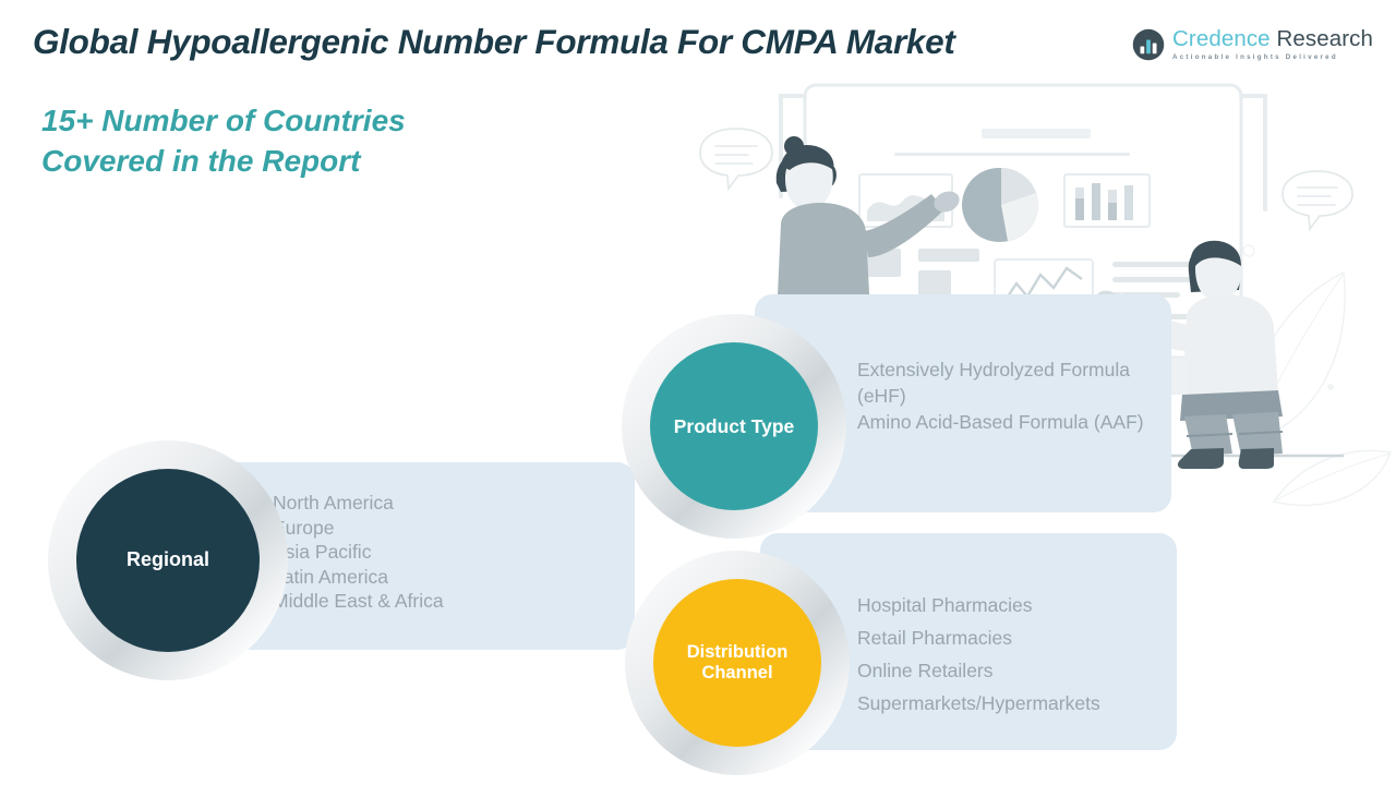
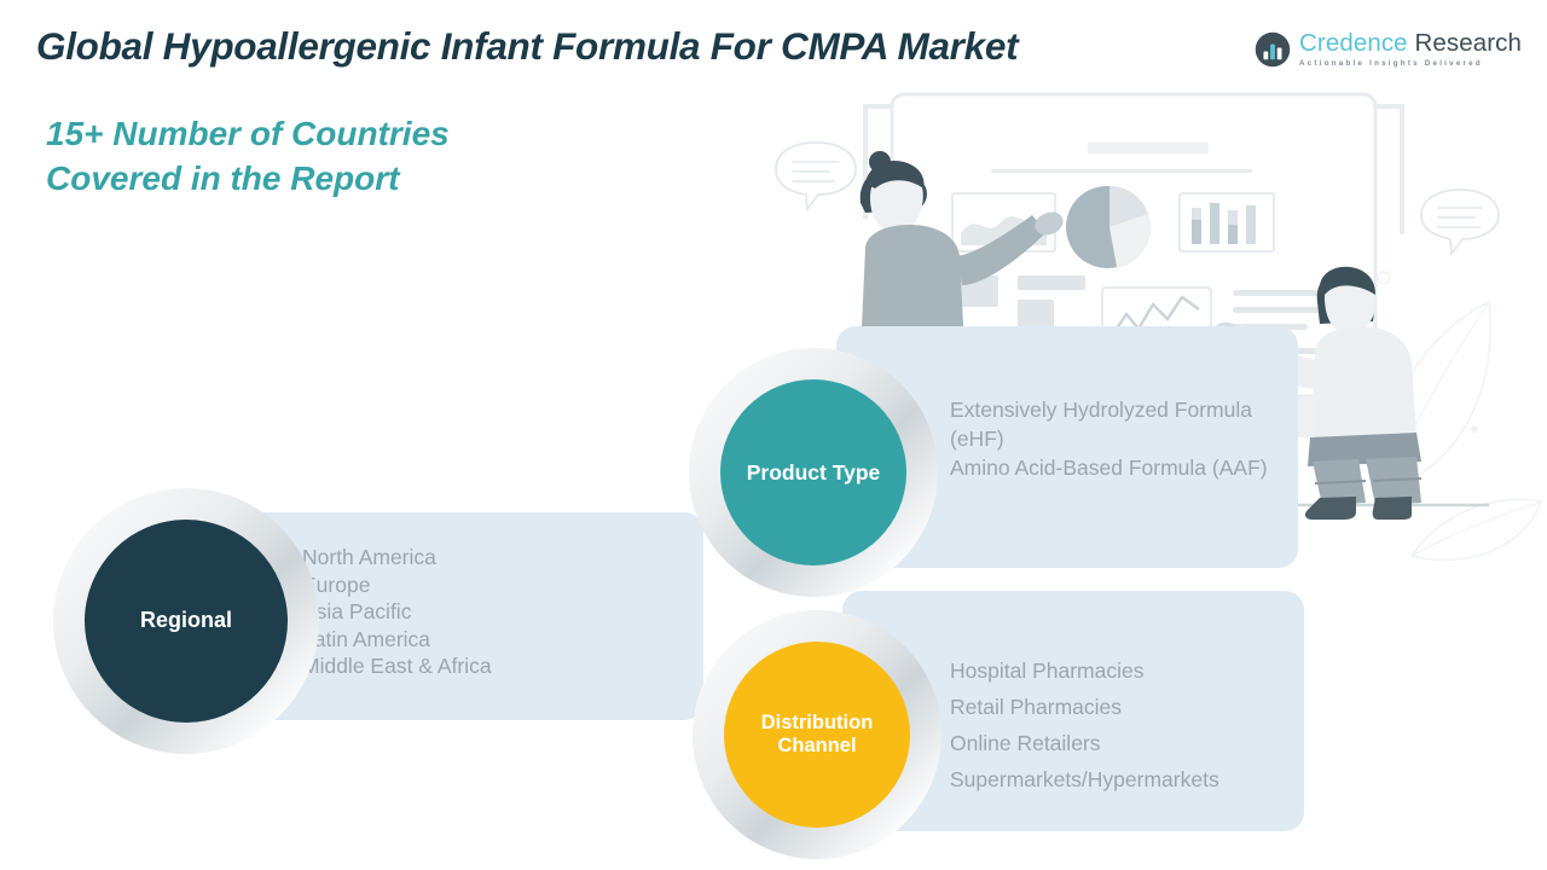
- Global Hypoallergenic Number Formula For CMPA Market
+ Global Hypoallergenic Infant Formula For CMPA Market
  Credence Research
  15+ Number of Countries
  Covered in the Report
  North America
  urope
  sia Pacific
  atin America
  iddle East & Africa
  Extensively Hydrolyzed Formula (eHF)
  Amino Acid-Based Formula (AAF)
  Hospital Pharmacies
  Retail Pharmacies
  Online Retailers
  Supermarkets/Hypermarkets
  Regional
  Product Type
  Distribution
  Channel
